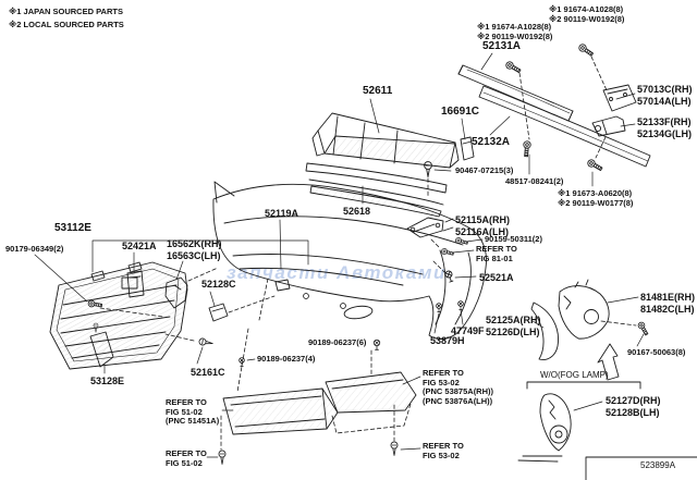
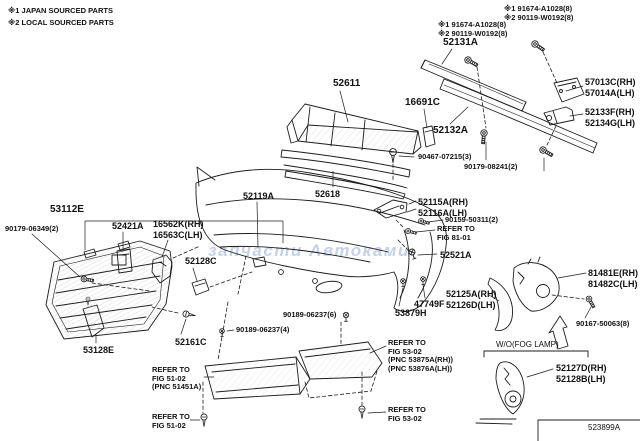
  запчасти Автоками
  ※1 JAPAN SOURCED PARTS
  ※2 LOCAL SOURCED PARTS
  ※1 91674-A1028(8)
  ※2 90119-W0192(8)
  ※1 91674-A1028(8)
  ※2 90119-W0192(8)
  52131A
  57013C(RH)
  57014A(LH)
  52133F(RH)
  52134G(LH)
  52611
  16691C
  52132A
  90467-07215(3)
- 48517-08241(2)
+ 90179-08241(2)
- ※1 91673-A0620(8)
- ※2 90119-W0177(8)
  52119A
  52618
  52115A(RH)
  52116A(LH)
  90159-50311(2)
  REFER TO
  FIG 81-01
  52521A
  53112E
  90179-06349(2)
  52421A
  16562K(RH)
  16563C(LH)
  52128C
  53128E
  52161C
  90189-06237(4)
  90189-06237(6)
  REFER TO
  FIG 51-02
  (PNC 51451A)
  REFER TO
  FIG 51-02
  REFER TO
  FIG 53-02
  (PNC 53875A(RH))
  (PNC 53876A(LH))
  REFER TO
  FIG 53-02
  53879H
  47749F
  52125A(RH)
  52126D(LH)
  81481E(RH)
  81482C(LH)
  90167-50063(8)
  W/O(FOG LAMP)
  52127D(RH)
  52128B(LH)
  523899A
